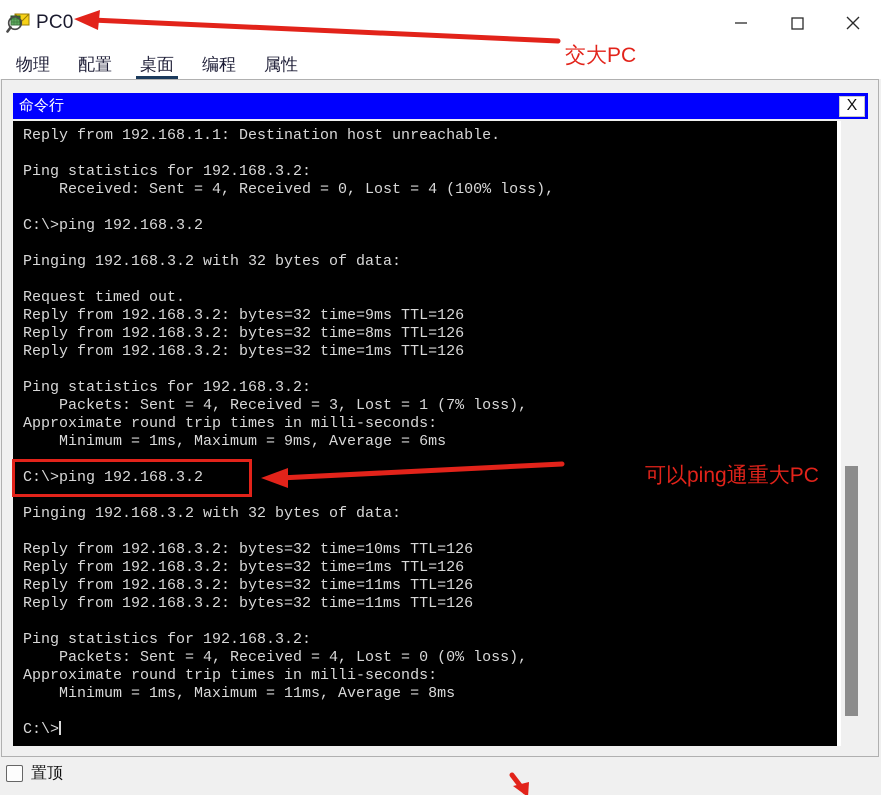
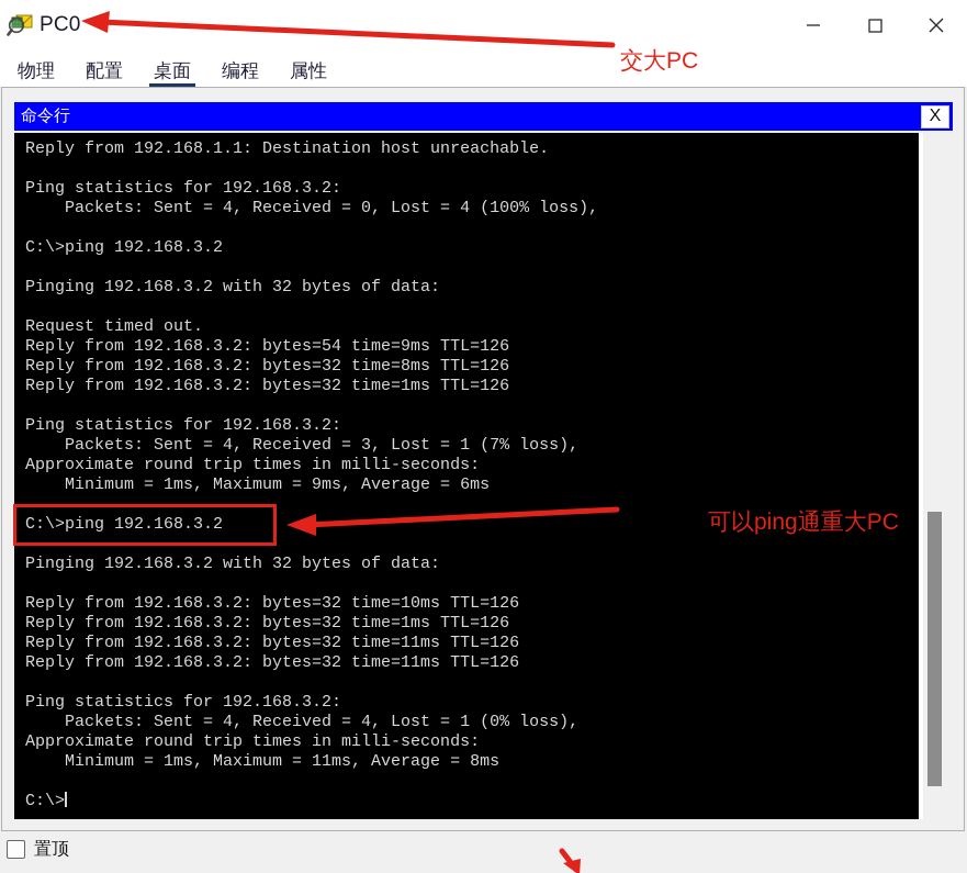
  PC0
  物理
  配置
  桌面
  编程
  属性
  命令行
  X
  Reply from 192.168.1.1: Destination host unreachable.
  Ping statistics for 192.168.3.2:
- Received: Sent = 4, Received = 0, Lost = 4 (100% loss),
+ Packets: Sent = 4, Received = 0, Lost = 4 (100% loss),
  C:\>ping 192.168.3.2
  Pinging 192.168.3.2 with 32 bytes of data:
  Request timed out.
- Reply from 192.168.3.2: bytes=32 time=9ms TTL=126
+ Reply from 192.168.3.2: bytes=54 time=9ms TTL=126
  Reply from 192.168.3.2: bytes=32 time=8ms TTL=126
  Reply from 192.168.3.2: bytes=32 time=1ms TTL=126
  Ping statistics for 192.168.3.2:
  Packets: Sent = 4, Received = 3, Lost = 1 (7% loss),
  Approximate round trip times in milli-seconds:
  Minimum = 1ms, Maximum = 9ms, Average = 6ms
  C:\>ping 192.168.3.2
  Pinging 192.168.3.2 with 32 bytes of data:
  Reply from 192.168.3.2: bytes=32 time=10ms TTL=126
  Reply from 192.168.3.2: bytes=32 time=1ms TTL=126
  Reply from 192.168.3.2: bytes=32 time=11ms TTL=126
  Reply from 192.168.3.2: bytes=32 time=11ms TTL=126
  Ping statistics for 192.168.3.2:
- Packets: Sent = 4, Received = 4, Lost = 0 (0% loss),
+ Packets: Sent = 4, Received = 4, Lost = 1 (0% loss),
  Approximate round trip times in milli-seconds:
  Minimum = 1ms, Maximum = 11ms, Average = 8ms
  C:\>
  置顶
  交大PC
  可以ping通重大PC
